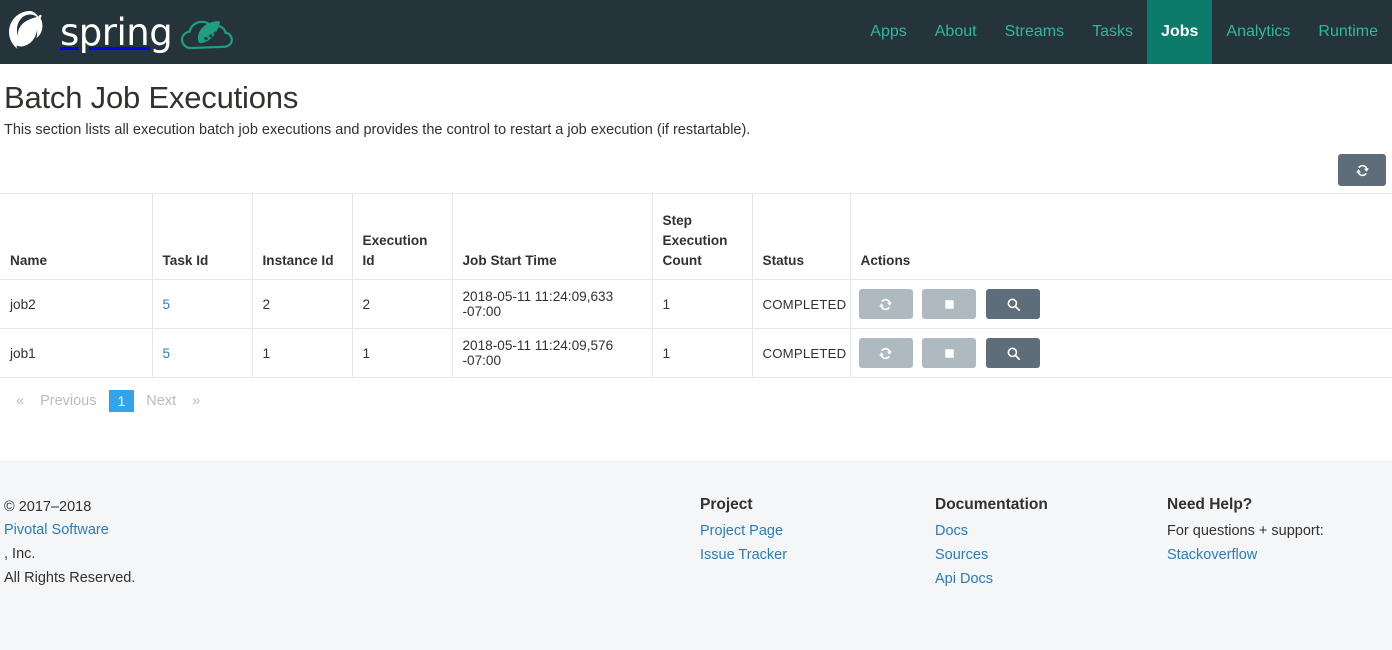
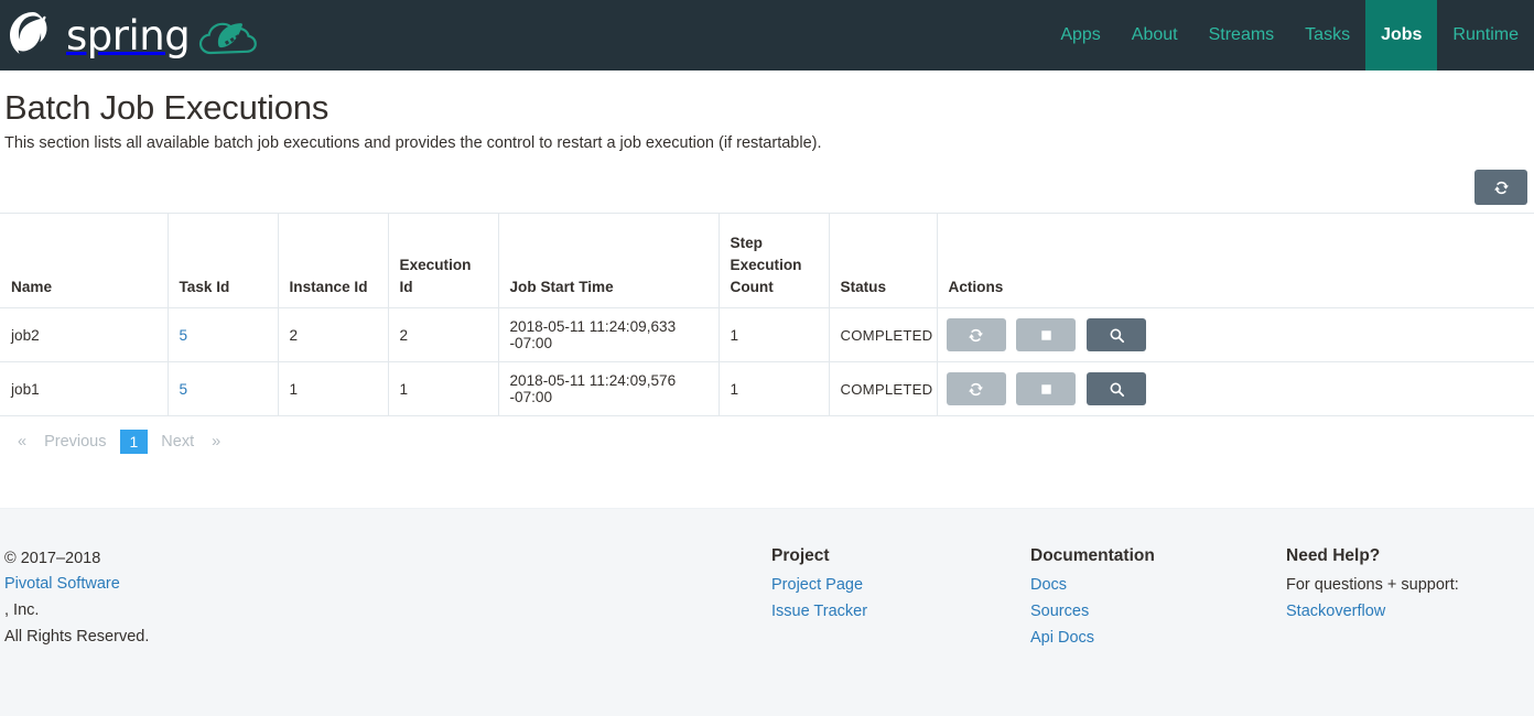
  spring
  Apps
  About
  Streams
  Tasks
  Jobs
- Analytics
  Runtime
  Batch Job Executions
- This section lists all execution batch job executions and provides the control to restart a job execution (if restartable).
+ This section lists all available batch job executions and provides the control to restart a job execution (if restartable).
  Name	Task Id	Instance Id	Execution Id	Job Start Time	Step Execution Count	Status	Actions
  job2	5	2	2	2018-05-11 11:24:09,633 -07:00	1	COMPLETED
  job1	5	1	1	2018-05-11 11:24:09,576 -07:00	1	COMPLETED
  «
  Previous
  1
  Next
  »
  © 2017–2018
  Pivotal Software
  , Inc.
  All Rights Reserved.
  Project
  Project Page
  Issue Tracker
  Documentation
  Docs
  Sources
  Api Docs
  Need Help?
  For questions + support:
  Stackoverflow
